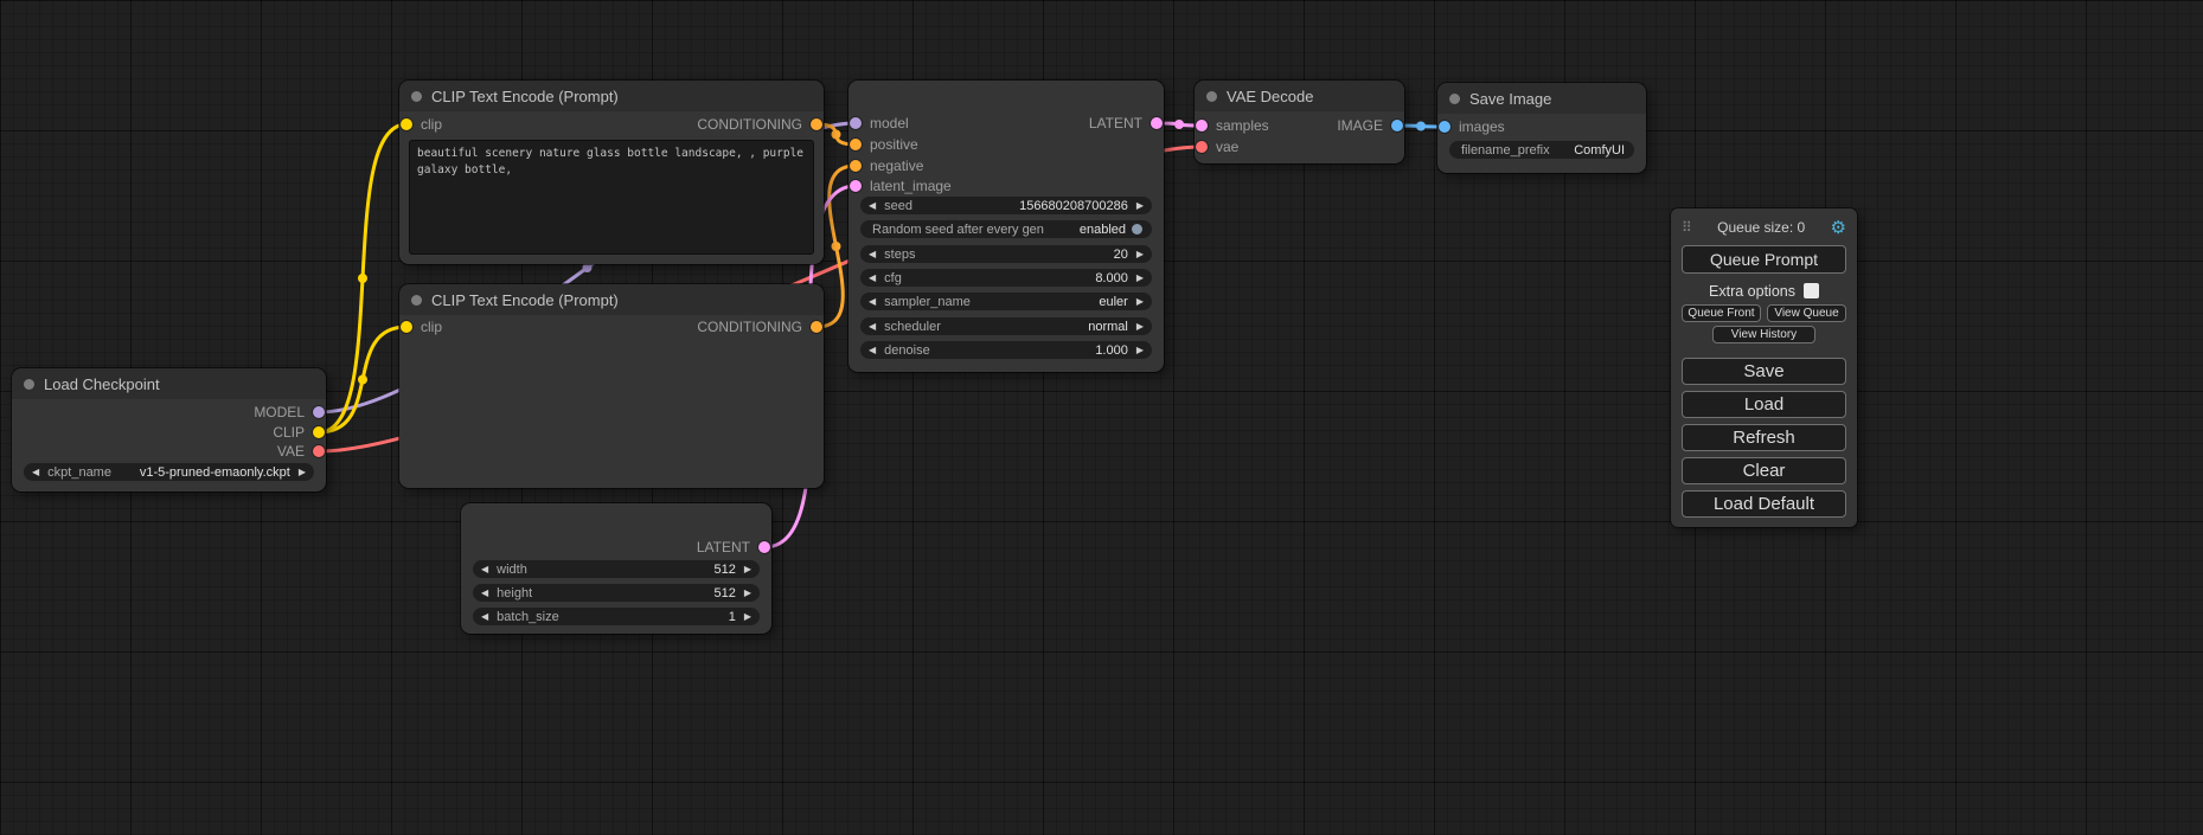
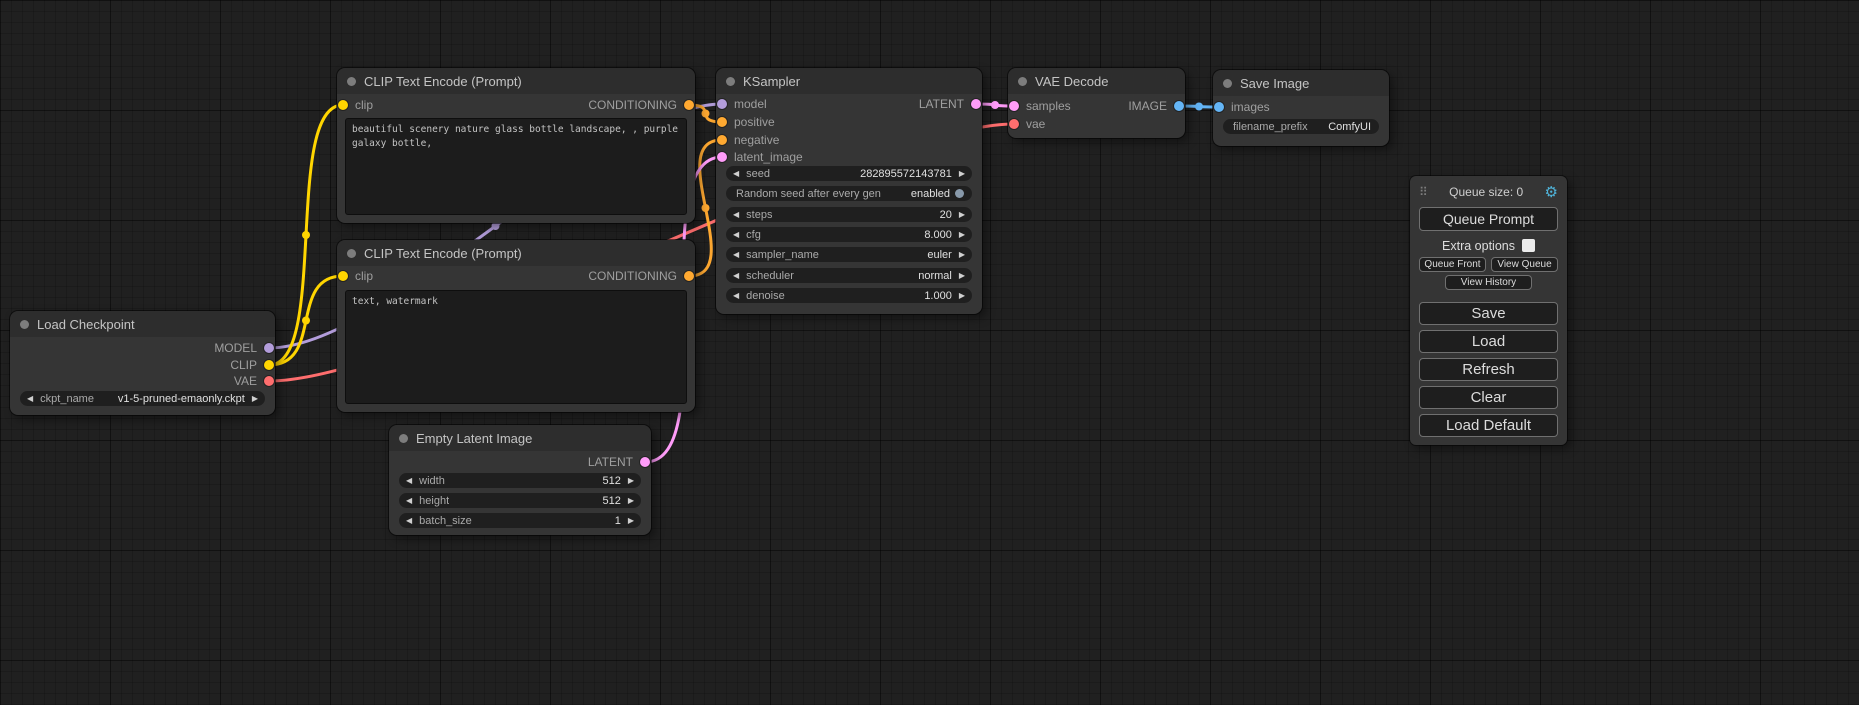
  Load Checkpoint
  MODEL
  CLIP
  VAE
  ◀
  ckpt_name
  v1-5-pruned-emaonly.ckpt
  ▶
  CLIP Text Encode (Prompt)
  clip
  CONDITIONING
  beautiful scenery nature glass bottle landscape, , purple galaxy bottle,
  CLIP Text Encode (Prompt)
  clip
  CONDITIONING
+ text, watermark
+ Empty Latent Image
  LATENT
  ◀
  width
  512
  ▶
  ◀
  height
  512
  ▶
  ◀
  batch_size
  1
  ▶
+ KSampler
  model
  positive
  negative
  latent_image
  LATENT
  ◀
  seed
- 156680208700286
+ 282895572143781
  ▶
  Random seed after every gen
  enabled
  ◀
  steps
  20
  ▶
  ◀
  cfg
  8.000
  ▶
  ◀
  sampler_name
  euler
  ▶
  ◀
  scheduler
  normal
  ▶
  ◀
  denoise
  1.000
  ▶
  VAE Decode
  samples
  vae
  IMAGE
  Save Image
  images
  filename_prefix
  ComfyUI
  ⠿
  Queue size: 0
  ⚙
  Queue Prompt
  Extra options
  Queue Front
  View Queue
  View History
  Save
  Load
  Refresh
  Clear
  Load Default
